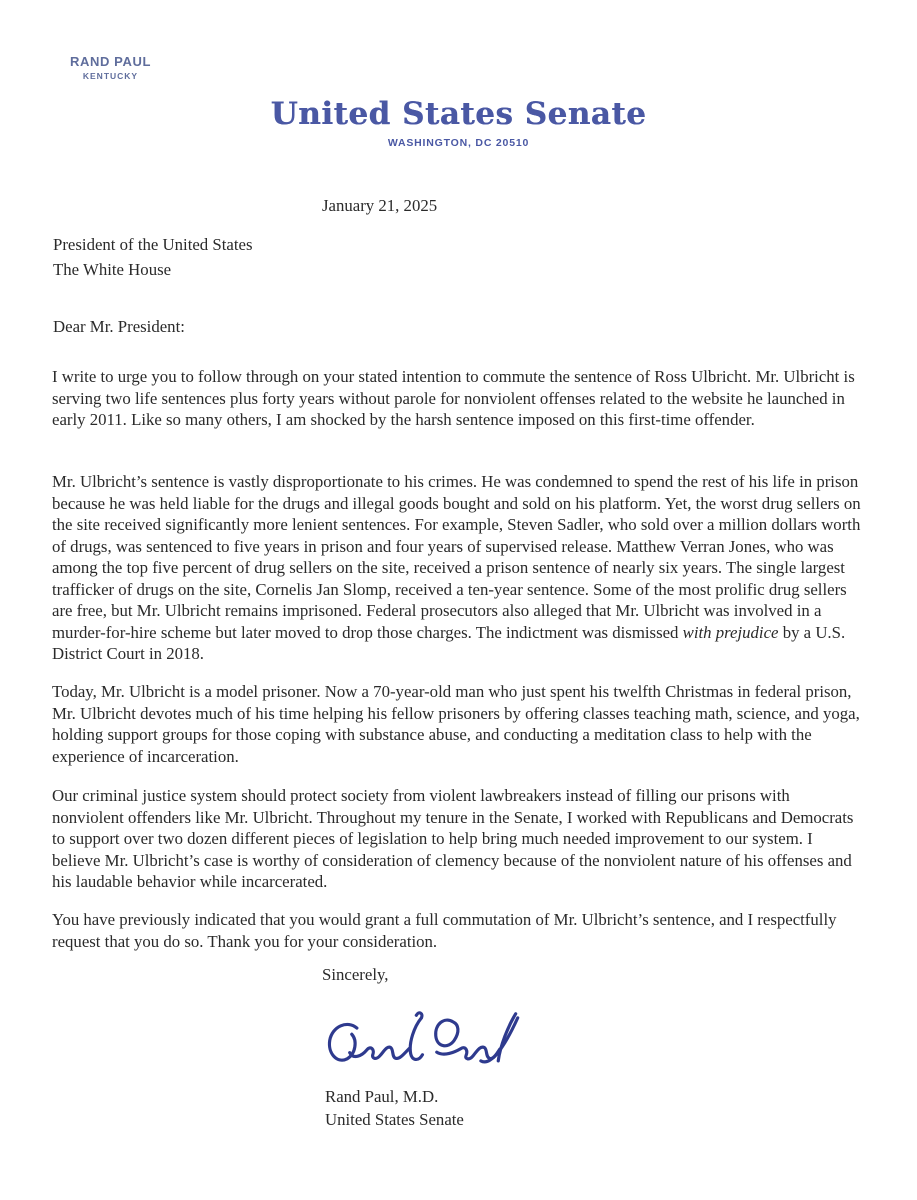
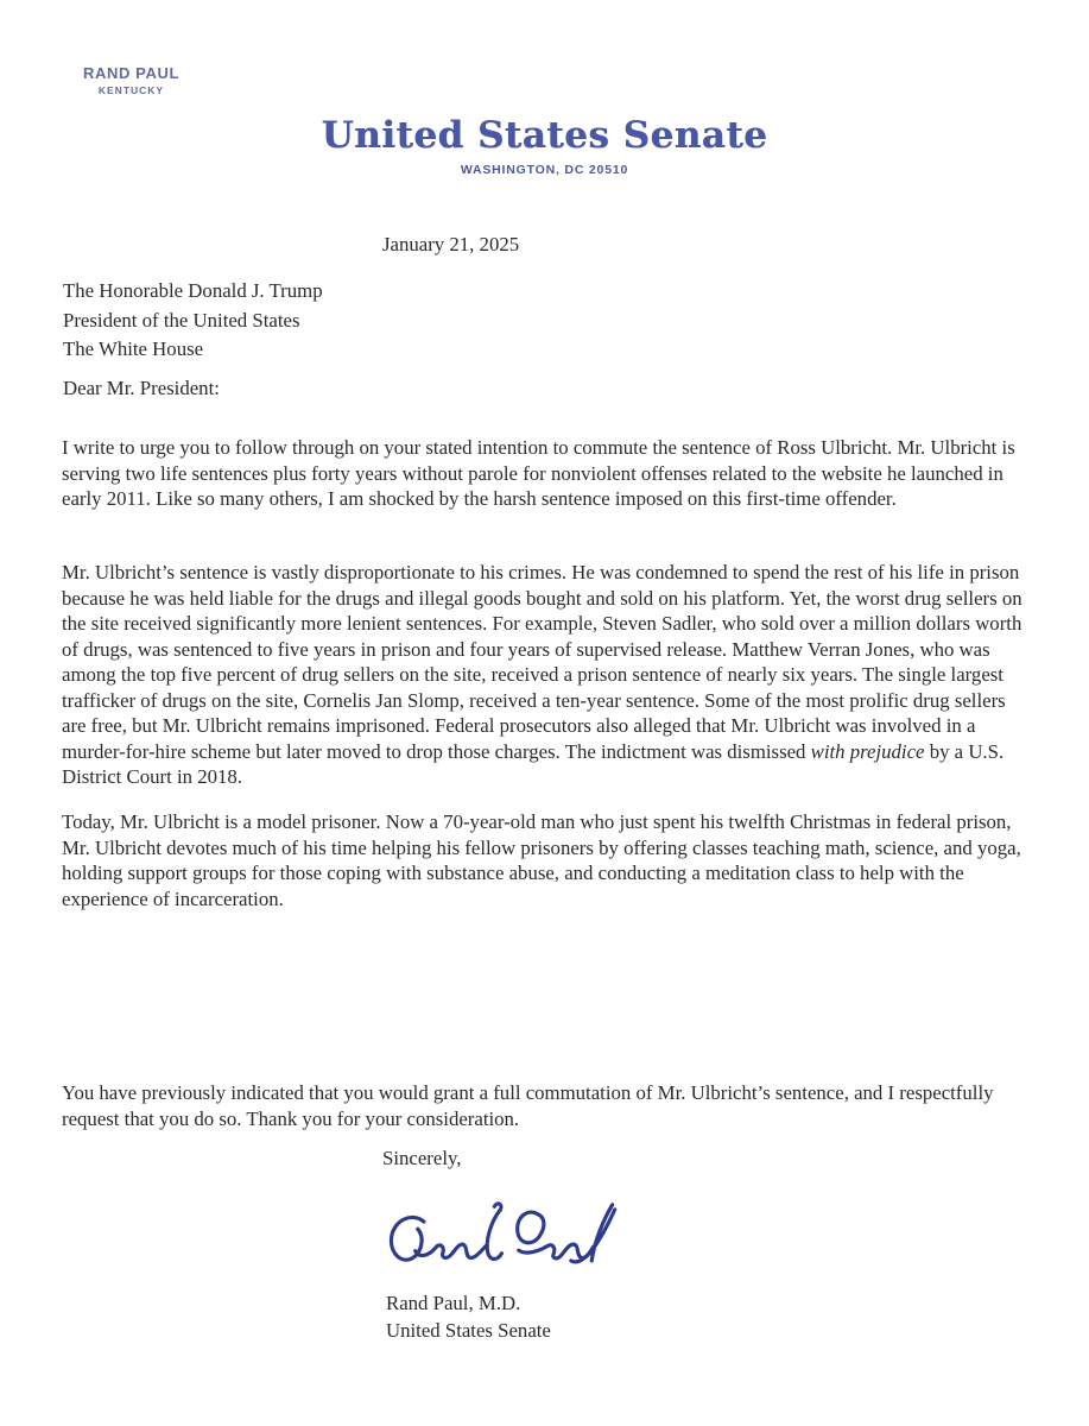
  RAND PAUL
  KENTUCKY
  United States Senate
  WASHINGTON, DC 20510
  January 21, 2025
+ The Honorable Donald J. Trump
  President of the United States
  The White House
  Dear Mr. President:
  I write to urge you to follow through on your stated intention to commute the sentence of Ross Ulbricht. Mr. Ulbricht is serving two life sentences plus forty years without parole for nonviolent offenses related to the website he launched in early 2011. Like so many others, I am shocked by the harsh sentence imposed on this first-time offender.
  Mr. Ulbricht’s sentence is vastly disproportionate to his crimes. He was condemned to spend the rest of his life in prison because he was held liable for the drugs and illegal goods bought and sold on his platform. Yet, the worst drug sellers on the site received significantly more lenient sentences. For example, Steven Sadler, who sold over a million dollars worth of drugs, was sentenced to five years in prison and four years of supervised release. Matthew Verran Jones, who was among the top five percent of drug sellers on the site, received a prison sentence of nearly six years. The single largest trafficker of drugs on the site, Cornelis Jan Slomp, received a ten-year sentence. Some of the most prolific drug sellers are free, but Mr. Ulbricht remains imprisoned. Federal prosecutors also alleged that Mr. Ulbricht was involved in a murder-for-hire scheme but later moved to drop those charges. The indictment was dismissed with prejudice by a U.S. District Court in 2018.
  Today, Mr. Ulbricht is a model prisoner. Now a 70-year-old man who just spent his twelfth Christmas in federal prison, Mr. Ulbricht devotes much of his time helping his fellow prisoners by offering classes teaching math, science, and yoga, holding support groups for those coping with substance abuse, and conducting a meditation class to help with the experience of incarceration.
- Our criminal justice system should protect society from violent lawbreakers instead of filling our prisons with nonviolent offenders like Mr. Ulbricht. Throughout my tenure in the Senate, I worked with Republicans and Democrats to support over two dozen different pieces of legislation to help bring much needed improvement to our system. I believe Mr. Ulbricht’s case is worthy of consideration of clemency because of the nonviolent nature of his offenses and his laudable behavior while incarcerated.
  You have previously indicated that you would grant a full commutation of Mr. Ulbricht’s sentence, and I respectfully request that you do so. Thank you for your consideration.
  Sincerely,
  Rand Paul, M.D.
  United States Senate
